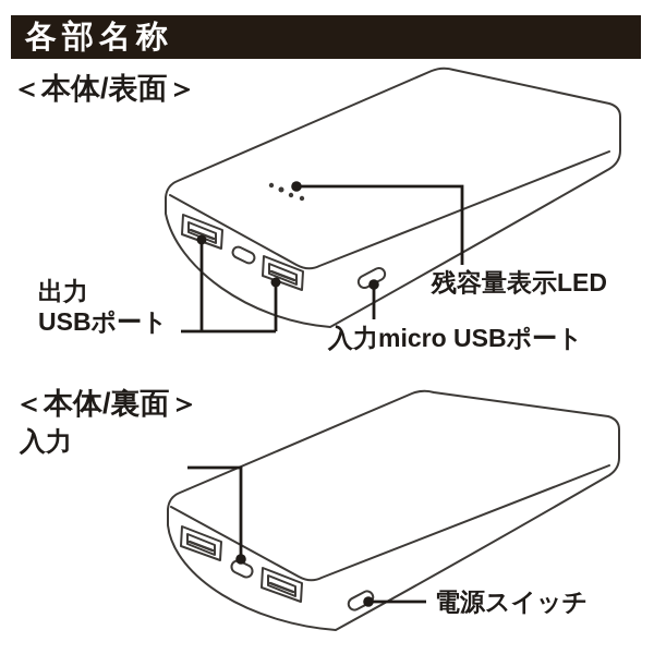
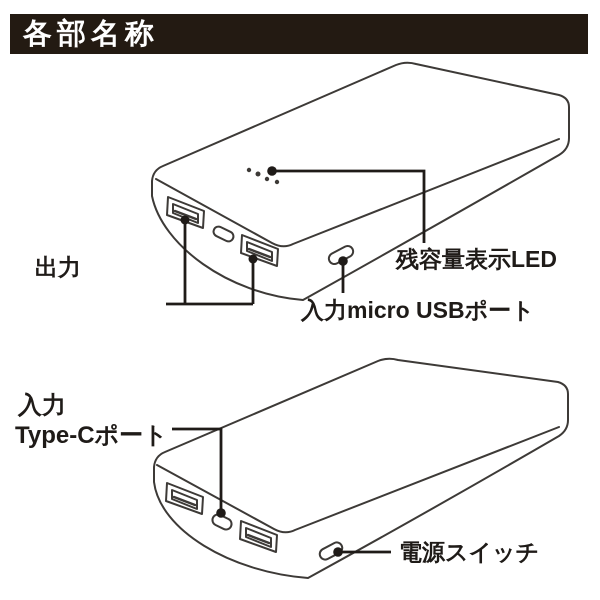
  各部名称
- ＜本体/表面＞
- ＜本体/裏面＞
  出力
- USBポート
  残容量表示LED
  入力micro USBポート
  入力
+ Type-Cポート
  電源スイッチ
